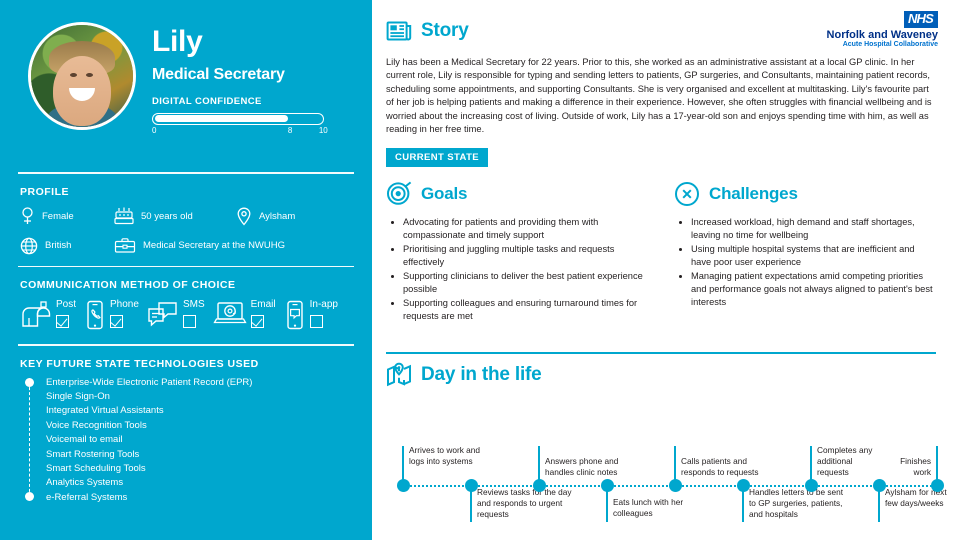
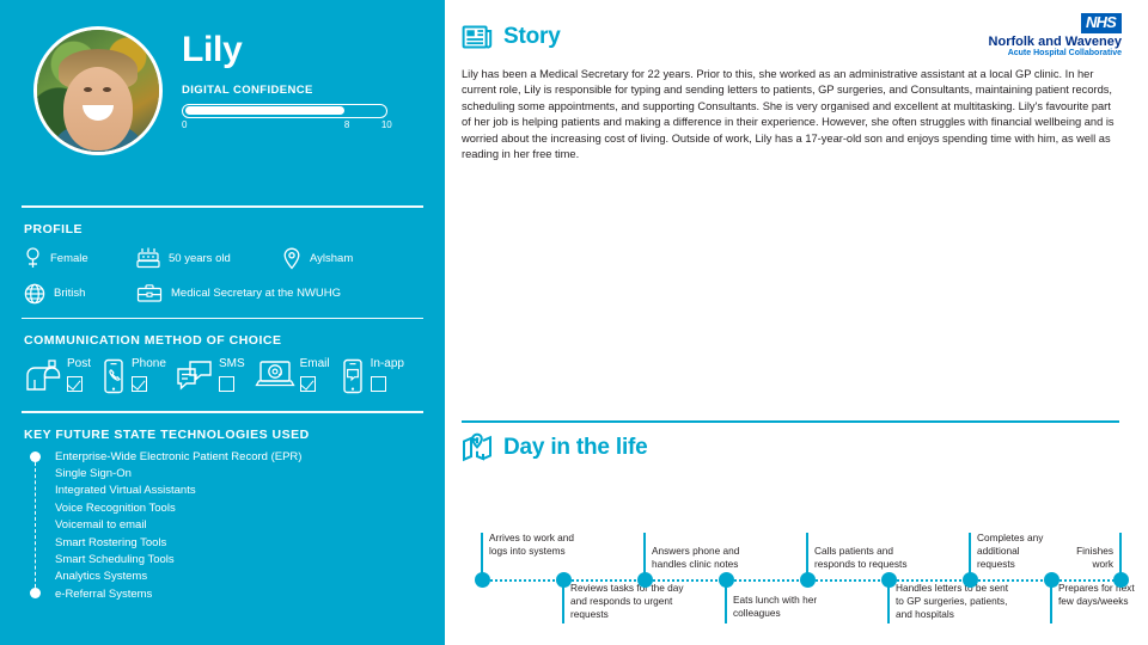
  Lily
- Medical Secretary
  DIGITAL CONFIDENCE
  0
  8
  10
  PROFILE
  Female
  50 years old
  Aylsham
  British
  Medical Secretary at the NWUHG
  COMMUNICATION METHOD OF CHOICE
  Post
  Phone
  SMS
  Email
  In-app
  KEY FUTURE STATE TECHNOLOGIES USED
  Enterprise-Wide Electronic Patient Record (EPR)
  Single Sign-On
  Integrated Virtual Assistants
  Voice Recognition Tools
  Voicemail to email
  Smart Rostering Tools
  Smart Scheduling Tools
  Analytics Systems
  e-Referral Systems
  NHS
  Norfolk and Waveney
  Story
  Lily has been a Medical Secretary for 22 years. Prior to this, she worked as an administrative assistant at a local GP clinic. In her current role, Lily is responsible for typing and sending letters to patients, GP surgeries, and Consultants, maintaining patient records, scheduling some appointments, and supporting Consultants. She is very organised and excellent at multitasking. Lily's favourite part of her job is helping patients and making a difference in their experience. However, she often struggles with financial wellbeing and is worried about the increasing cost of living. Outside of work, Lily has a 17-year-old son and enjoys spending time with him, as well as reading in her free time.
- CURRENT STATE
- Goals
- Advocating for patients and providing them with compassionate and timely support
- Prioritising and juggling multiple tasks and requests effectively
- Supporting clinicians to deliver the best patient experience possible
- Supporting colleagues and ensuring turnaround times for requests are met
- Challenges
- Increased workload, high demand and staff shortages, leaving no time for wellbeing
- Using multiple hospital systems that are inefficient and have poor user experience
- Managing patient expectations amid competing priorities and performance goals not always aligned to patient's best interests
  Day in the life
  Arrives to work and logs into systems
  Reviews tasks for the day and responds to urgent requests
  Answers phone and handles clinic notes
  Eats lunch with her colleagues
  Calls patients and responds to requests
  Handles letters to be sent to GP surgeries, patients, and hospitals
  Completes any additional requests
- Aylsham for next few days/weeks
+ Prepares for next few days/weeks
  Finishes work
